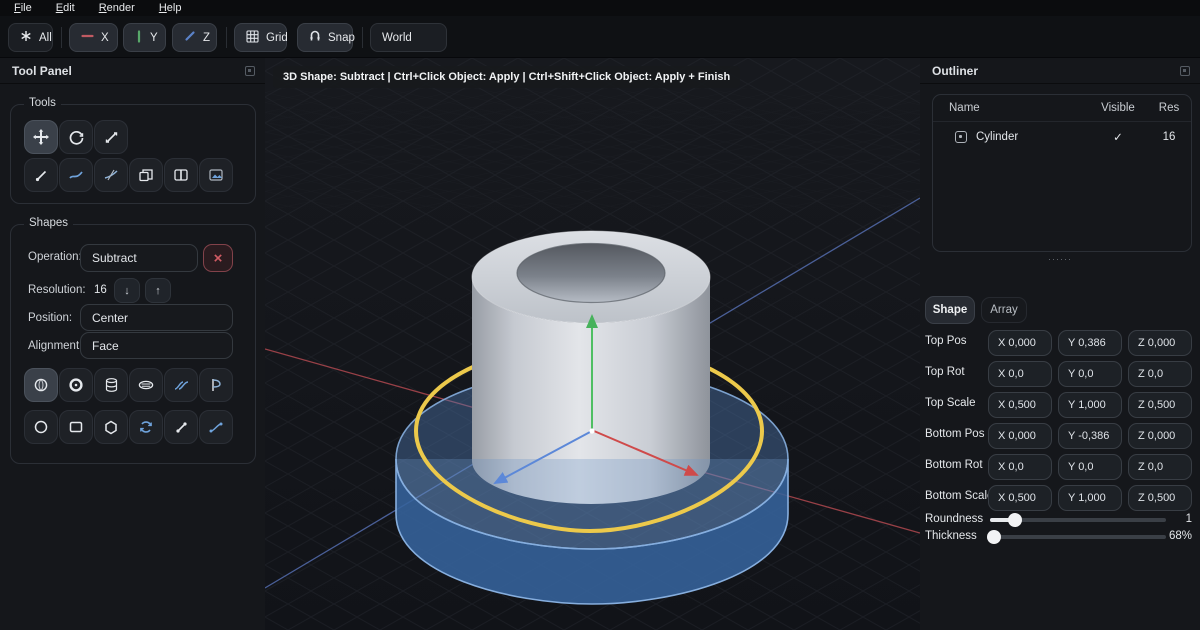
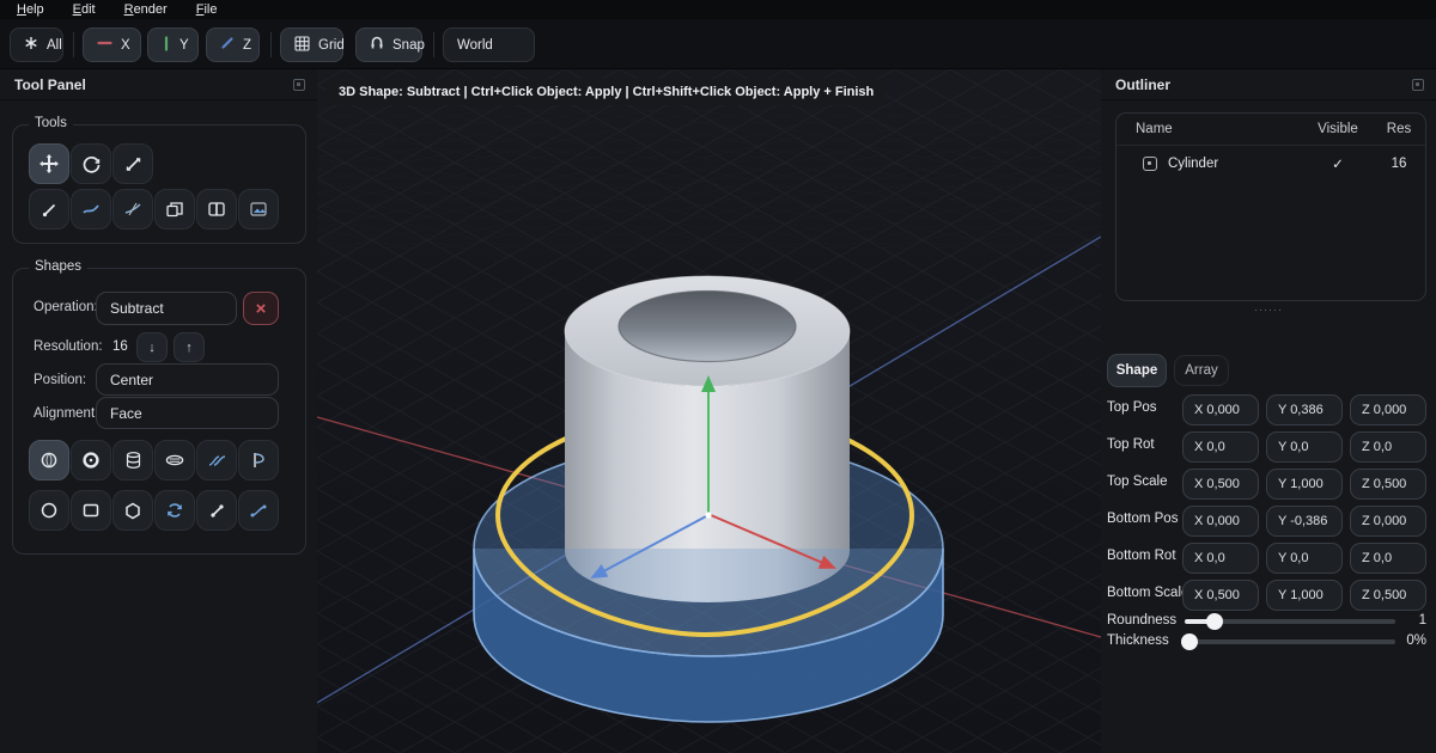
- File
+ Help
  Edit
  Render
- Help
+ File
  All
  X
  Y
  Z
  Grid
  Snap
  World
  Tool Panel
  Tools
  Shapes
  Operation
  Subtract
  ×
  Resolution:
  16
  ↓
  ↑
  Position:
  Center
  Alignment
  Face
  3D Shape: Subtract | Ctrl+Click Object: Apply | Ctrl+Shift+Click Object: Apply + Finish
  Outliner
  Name
  Visible
  Res
  Cylinder
  ✓
  16
  ······
  Shape
  Array
  Top Pos
  X 0,000
  Y 0,386
  Z 0,000
  Top Rot
  X 0,0
  Y 0,0
  Z 0,0
  Top Scale
  X 0,500
  Y 1,000
  Z 0,500
  Bottom Pos
  X 0,000
  Y -0,386
  Z 0,000
  Bottom Rot
  X 0,0
  Y 0,0
  Z 0,0
  Bottom Scal
  X 0,500
  Y 1,000
  Z 0,500
  Roundness
  1
  Thickness
- 68%
+ 0%
